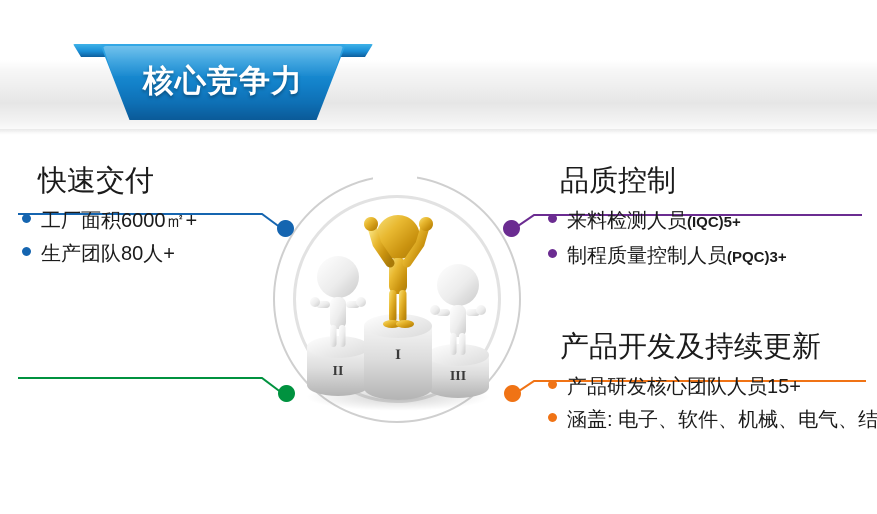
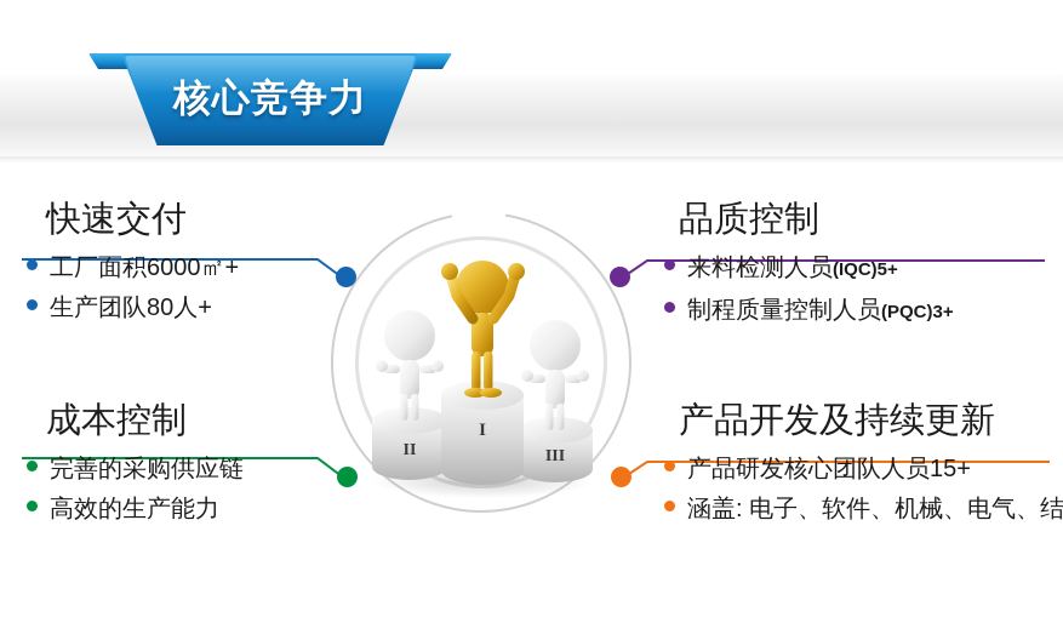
  核心竞争力
  II
  III
  I
  快速交付
  工厂面积6000㎡+
  生产团队80人+
+ 成本控制
+ 完善的采购供应链
+ 高效的生产能力
  品质控制
  来料检测人员(IQC)5+
  制程质量控制人员(PQC)3+
  产品开发及持续更新
  产品研发核心团队人员15+
  涵盖: 电子、软件、机械、电气、结
